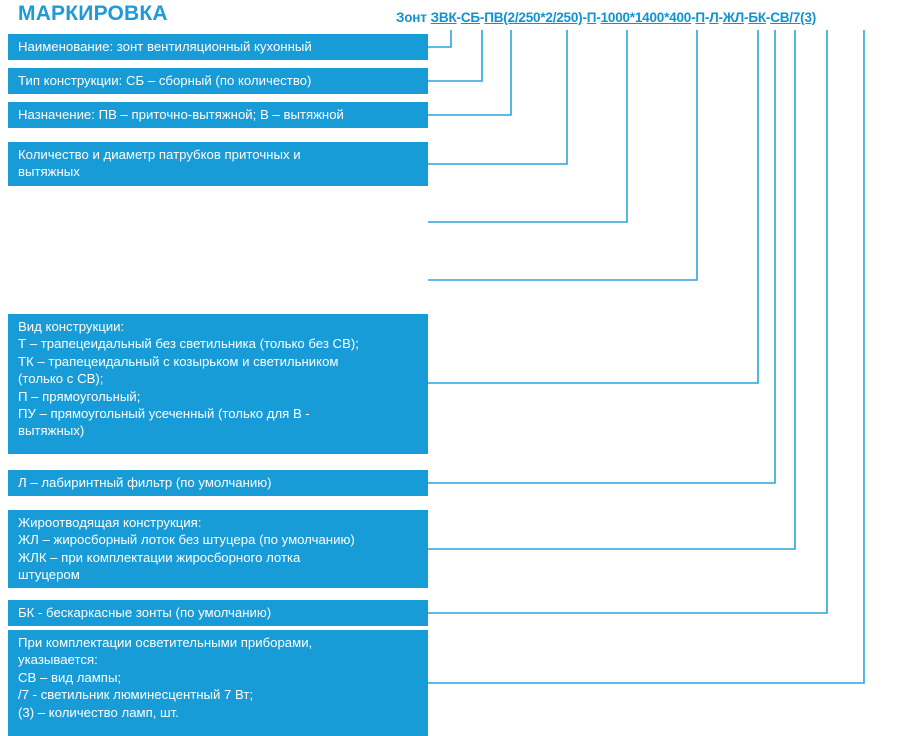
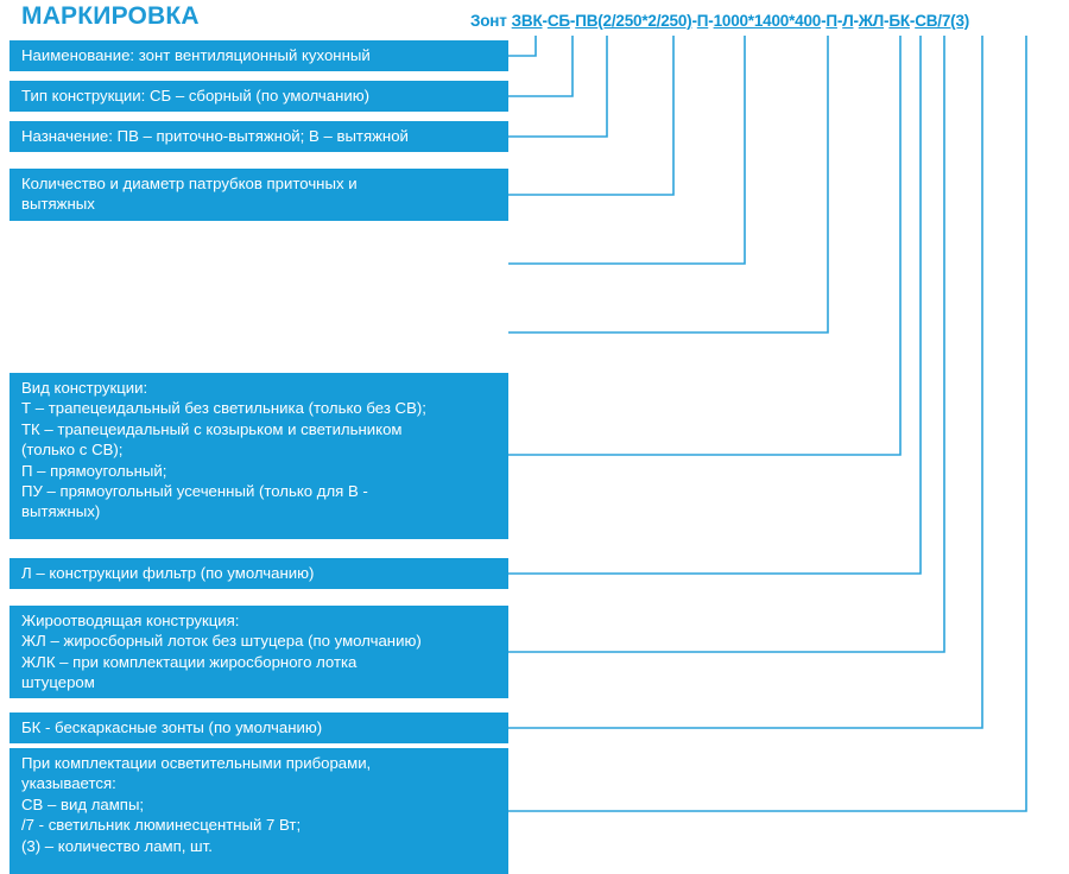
  МАРКИРОВКА
  Зонт ЗВК-СБ-ПВ(2/250*2/250)-П-1000*1400*400-П-Л-ЖЛ-БК-СВ/7(3)
  Наименование: зонт вентиляционный кухонный
- Тип конструкции: СБ – сборный (по количество)
+ Тип конструкции: СБ – сборный (по умолчанию)
  Назначение: ПВ – приточно-вытяжной; В – вытяжной
  Количество и диаметр патрубков приточных и
  вытяжных
  Вид конструкции:
  Т – трапецеидальный без светильника (только без СВ);
  ТК – трапецеидальный с козырьком и светильником
  (только с СВ);
  П – прямоугольный;
  ПУ – прямоугольный усеченный (только для В -
  вытяжных)
- Л – лабиринтный фильтр (по умолчанию)
+ Л – конструкции фильтр (по умолчанию)
  Жироотводящая конструкция:
  ЖЛ – жиросборный лоток без штуцера (по умолчанию)
  ЖЛК – при комплектации жиросборного лотка
  штуцером
  БК - бескаркасные зонты (по умолчанию)
  При комплектации осветительными приборами,
  указывается:
  СВ – вид лампы;
  /7 - светильник люминесцентный 7 Вт;
  (3) – количество ламп, шт.
